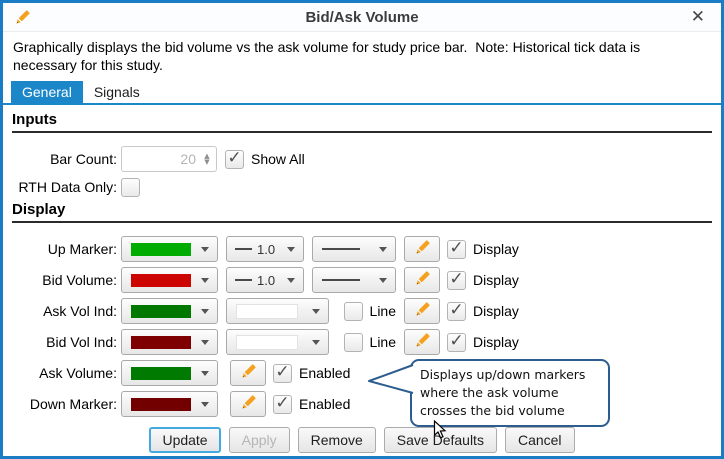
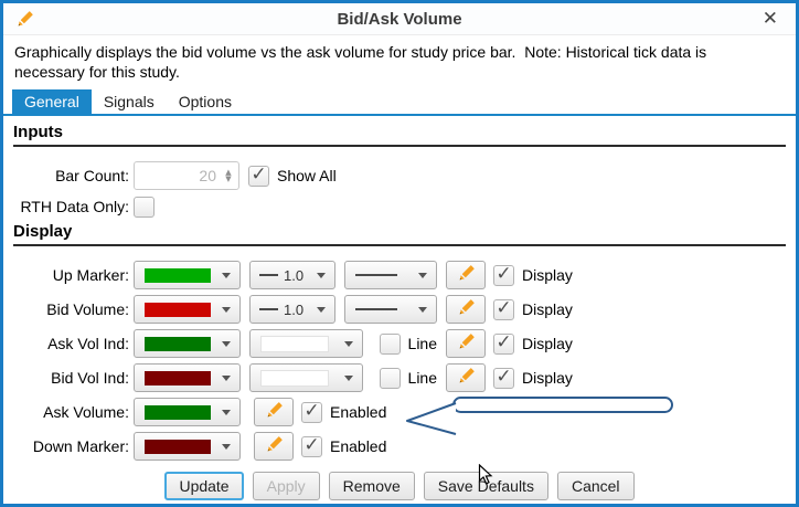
  Bid/Ask Volume
  ✕
  Graphically displays the bid volume vs the ask volume for study price bar. Note: Historical tick data is necessary for this study.
  General
  Signals
+ Options
  Inputs
  Bar Count:
  20
  ▲
  ▼
  ✓
  Show All
  RTH Data Only:
  Display
  Up Marker:
  1.0
  ✓
  Display
  Bid Volume:
  1.0
  ✓
  Display
  Ask Vol Ind:
  Line
  ✓
  Display
  Bid Vol Ind:
  Line
  ✓
  Display
  Ask Volume:
  ✓
  Enabled
  Down Marker:
  ✓
  Enabled
  Update
  Apply
  Remove
  Save Defaults
  Cancel
- Displays up/down markers where the ask volume crosses the bid volume
